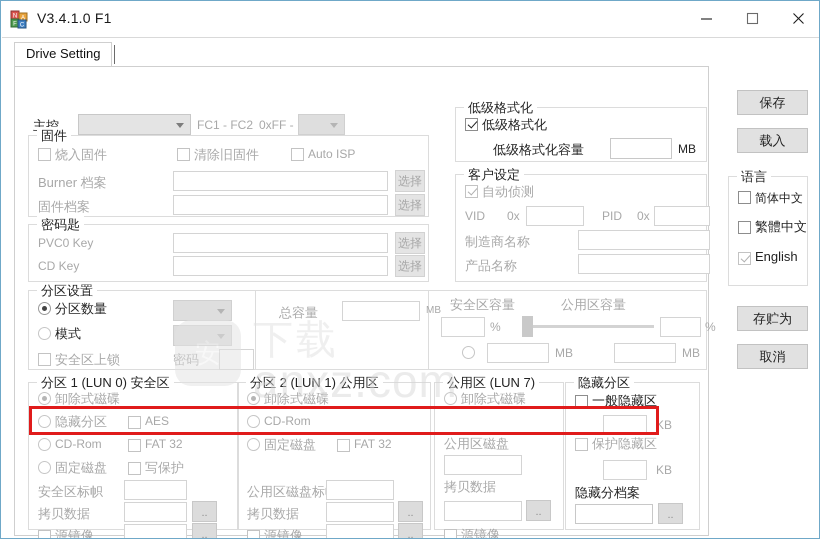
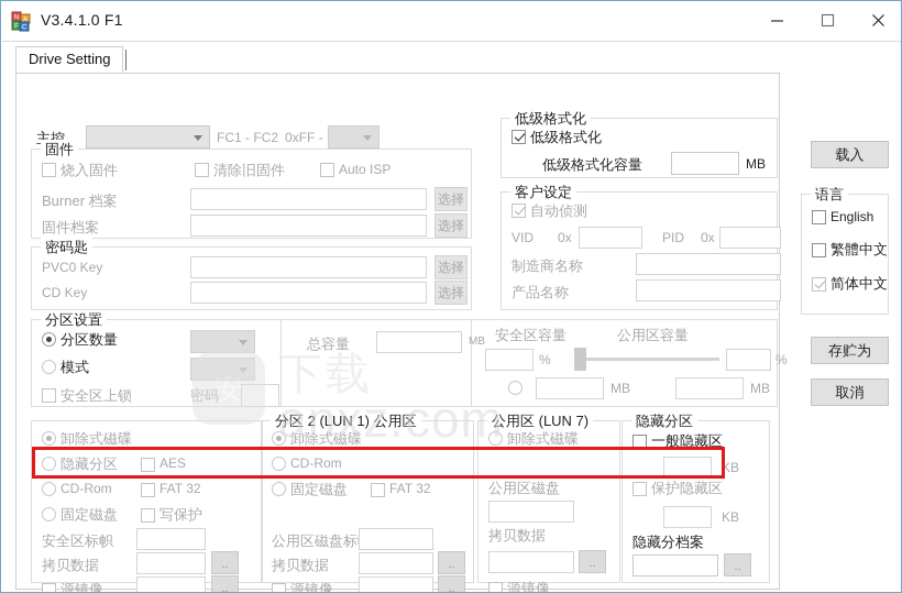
  V3.4.1.0 F1
  Drive Setting
  主控
  FC1 - FC2
  0xFF -
  固件
  烧入固件
  清除旧固件
  Auto ISP
  Burner 档案
  选择
  固件档案
  选择
  密码匙
  PVC0 Key
  选择
  CD Key
  选择
  分区设置
  分区数量
  模式
  安全区上锁
  密码
  总容量
  MB
  安全区容量
  公用区容量
  %
  %
  MB
  MB
  低级格式化
  低级格式化
  低级格式化容量
  MB
  客户设定
  自动侦测
  VID
  0x
  PID
  0x
  制造商名称
  产品名称
- 分区 1 (LUN 0) 安全区
  卸除式磁碟
  隐藏分区
  AES
  CD-Rom
  FAT 32
  固定磁盘
  写保护
  安全区标帜
  拷贝数据
  ..
  源镜像
  ..
  分区 2 (LUN 1) 公用区
  卸除式磁碟
  CD-Rom
  固定磁盘
  FAT 32
  公用区磁盘标
  拷贝数据
  ..
  源镜像
  ..
  公用区 (LUN 7)
  卸除式磁碟
  公用区磁盘
  拷贝数据
  ..
  源镜像
  隐藏分区
  一般隐藏区
  KB
  保护隐藏区
  KB
  隐藏分档案
  ..
  安
  下载
  anxz.com
- 保存
  载入
  语言
- 简体中文
+ English
  繁體中文
- English
+ 简体中文
  存贮为
  取消
